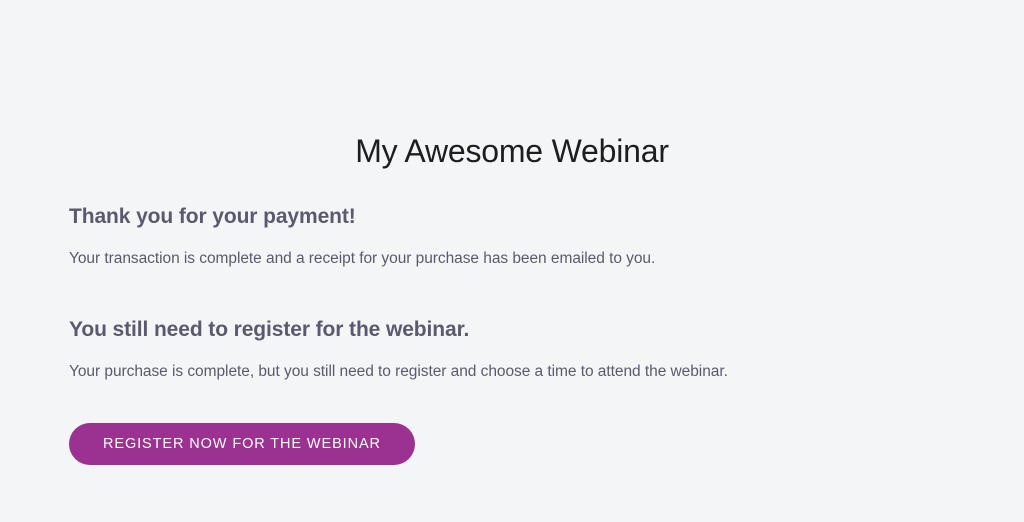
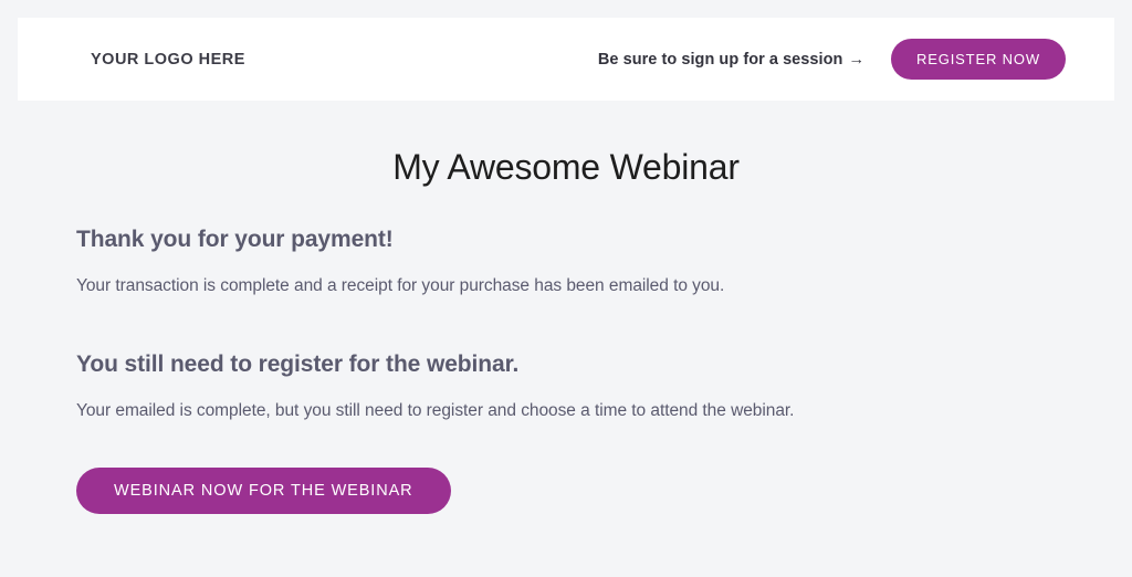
+ YOUR LOGO HERE
+ Be sure to sign up for a session →
+ REGISTER NOW
  My Awesome Webinar
  Thank you for your payment!
  Your transaction is complete and a receipt for your purchase has been emailed to you.
  You still need to register for the webinar.
- Your purchase is complete, but you still need to register and choose a time to attend the webinar.
+ Your emailed is complete, but you still need to register and choose a time to attend the webinar.
- REGISTER NOW FOR THE WEBINAR
+ WEBINAR NOW FOR THE WEBINAR
